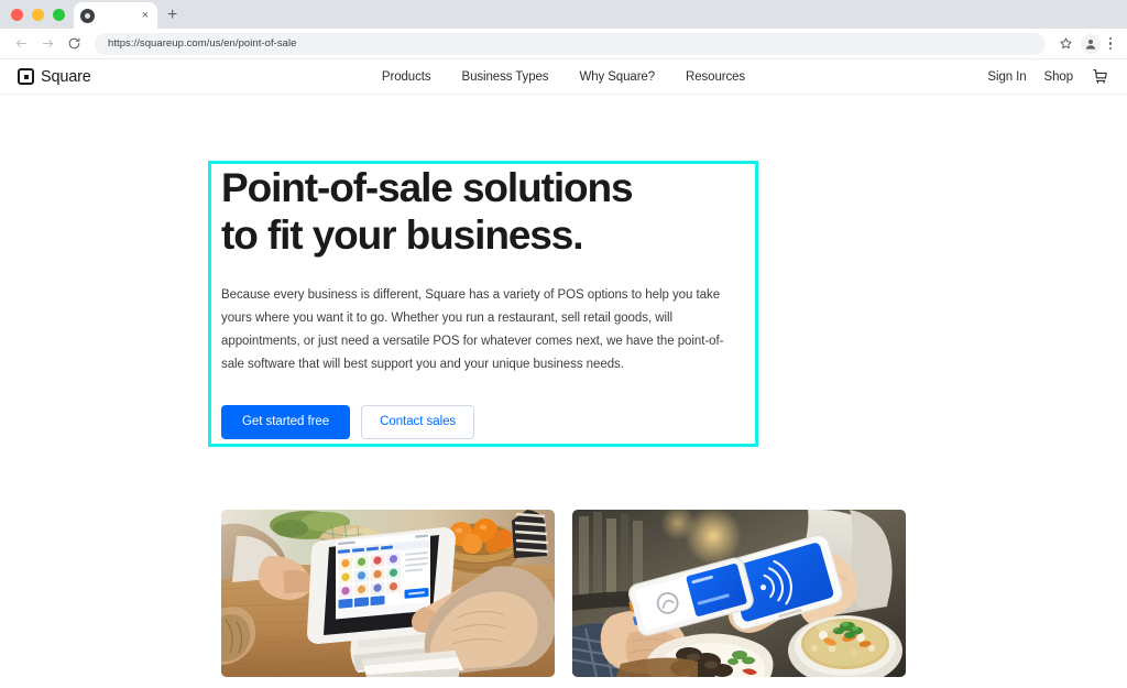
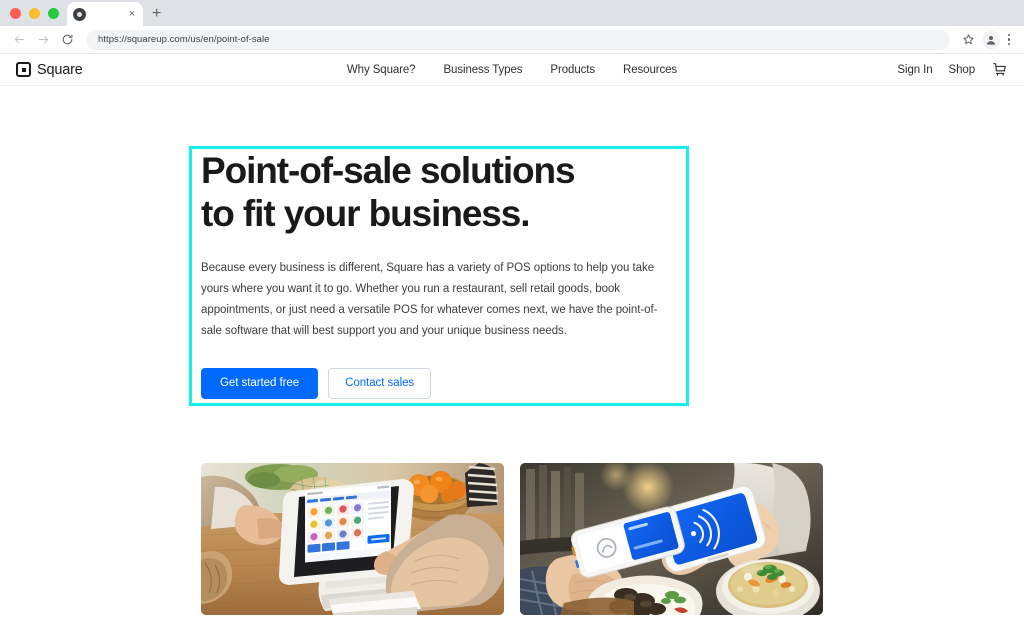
  ×
  +
  https://squareup.com/us/en/point-of-sale
  Square
- Products
+ Why Square?
  Business Types
- Why Square?
+ Products
  Resources
  Sign In
  Shop
  Point-of-sale solutions
  to fit your business.
- Because every business is different, Square has a variety of POS options to help you take yours where you want it to go. Whether you run a restaurant, sell retail goods, will appointments, or just need a versatile POS for whatever comes next, we have the point-of-sale software that will best support you and your unique business needs.
+ Because every business is different, Square has a variety of POS options to help you take yours where you want it to go. Whether you run a restaurant, sell retail goods, book appointments, or just need a versatile POS for whatever comes next, we have the point-of-sale software that will best support you and your unique business needs.
  Get started free
  Contact sales
